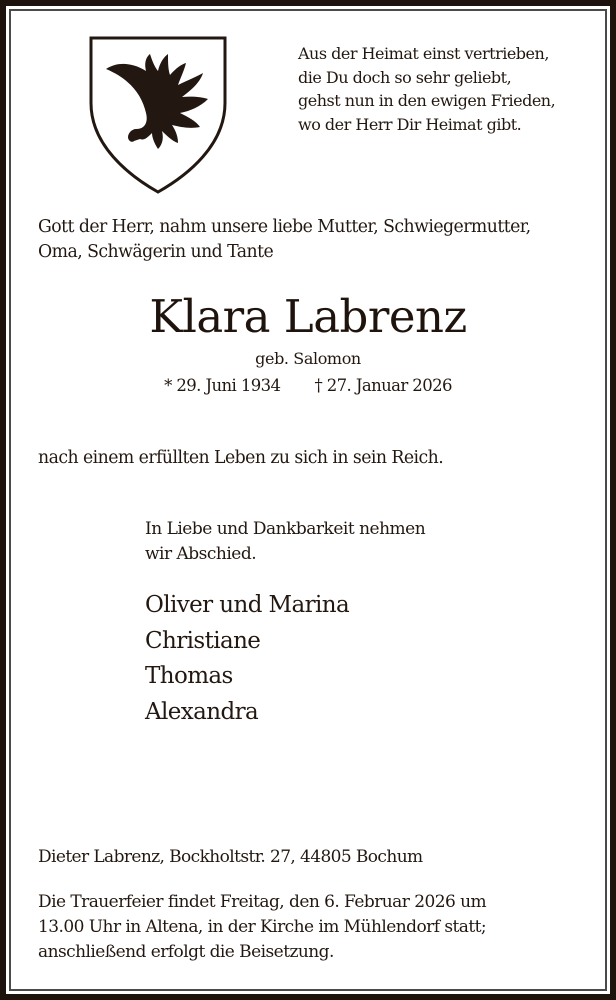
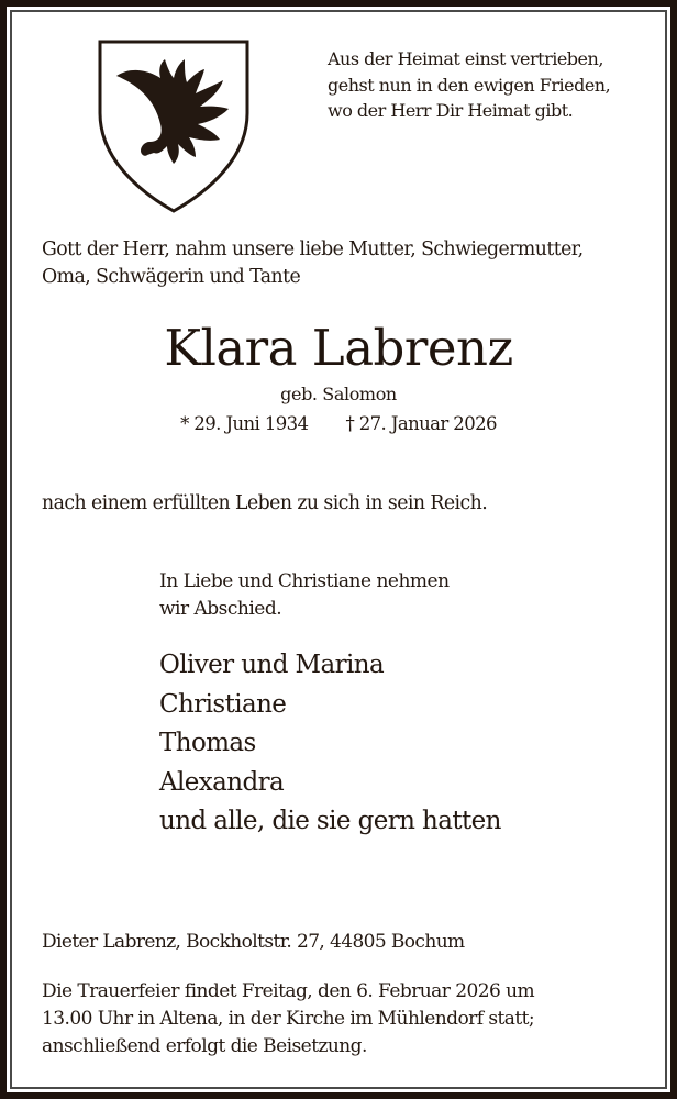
  Aus der Heimat einst vertrieben,
- die Du doch so sehr geliebt,
  gehst nun in den ewigen Frieden,
  wo der Herr Dir Heimat gibt.
  Gott der Herr, nahm unsere liebe Mutter, Schwiegermutter,
  Oma, Schwägerin und Tante
  Klara Labrenz
  geb. Salomon
  * 29. Juni 1934 † 27. Januar 2026
  nach einem erfüllten Leben zu sich in sein Reich.
- In Liebe und Dankbarkeit nehmen
+ In Liebe und Christiane nehmen
  wir Abschied.
  Oliver und Marina
  Christiane
  Thomas
  Alexandra
+ und alle, die sie gern hatten
  Dieter Labrenz, Bockholtstr. 27, 44805 Bochum
  Die Trauerfeier findet Freitag, den 6. Februar 2026 um
  13.00 Uhr in Altena, in der Kirche im Mühlendorf statt;
  anschließend erfolgt die Beisetzung.
